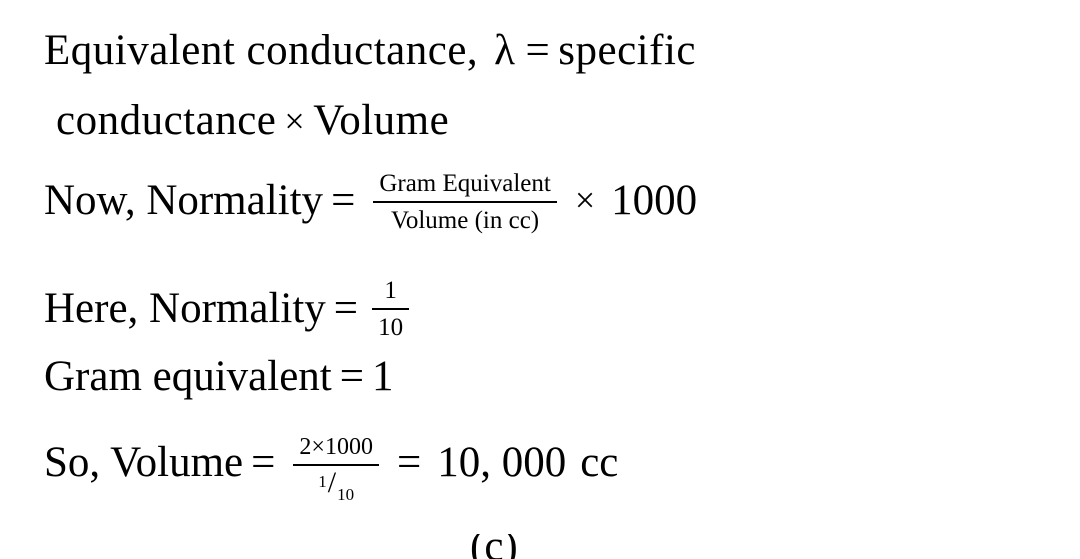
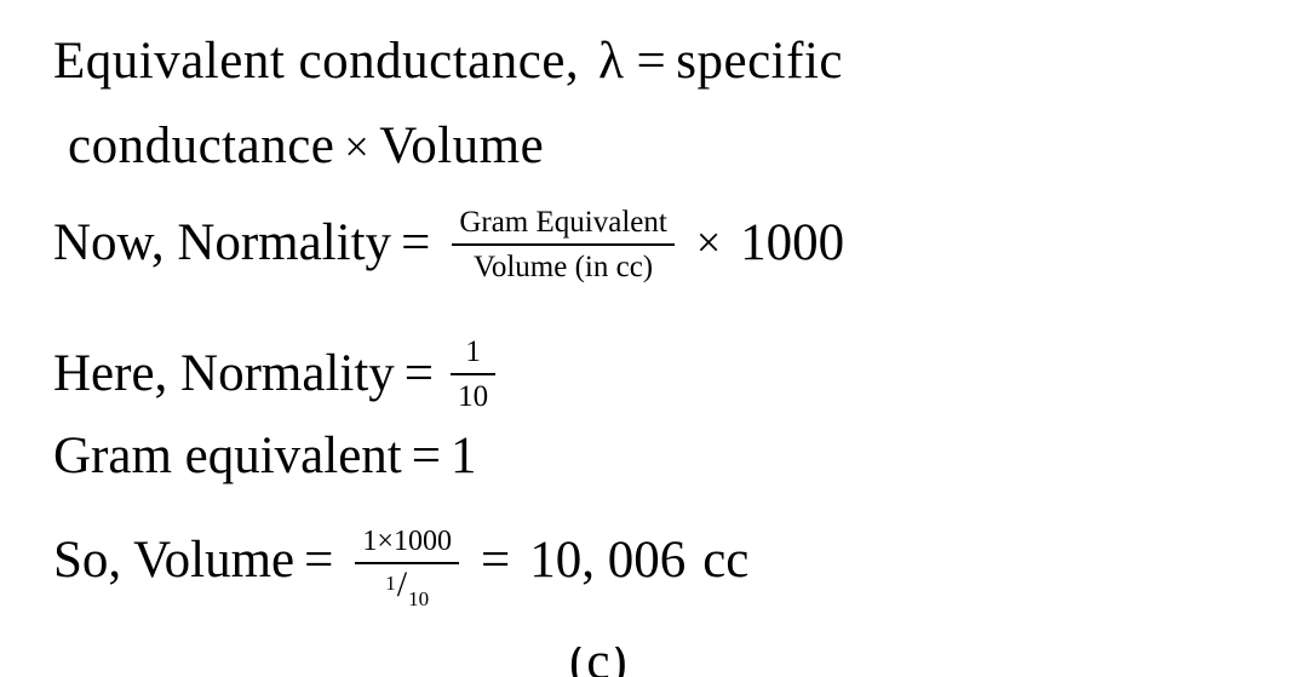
  Equivalent conductance,
  λ
  =
  specific
  conductance
  ×
  Volume
  Now, Normality
  =
  Gram Equivalent
  Volume (in cc)
  ×
  1000
  Here, Normality
  =
  1
  10
  Gram equivalent
  =
  1
  So, Volume
  =
- 2×1000
+ 1×1000
  1/10
  =
- 10, 000
+ 10, 006
  cc
  (c)
